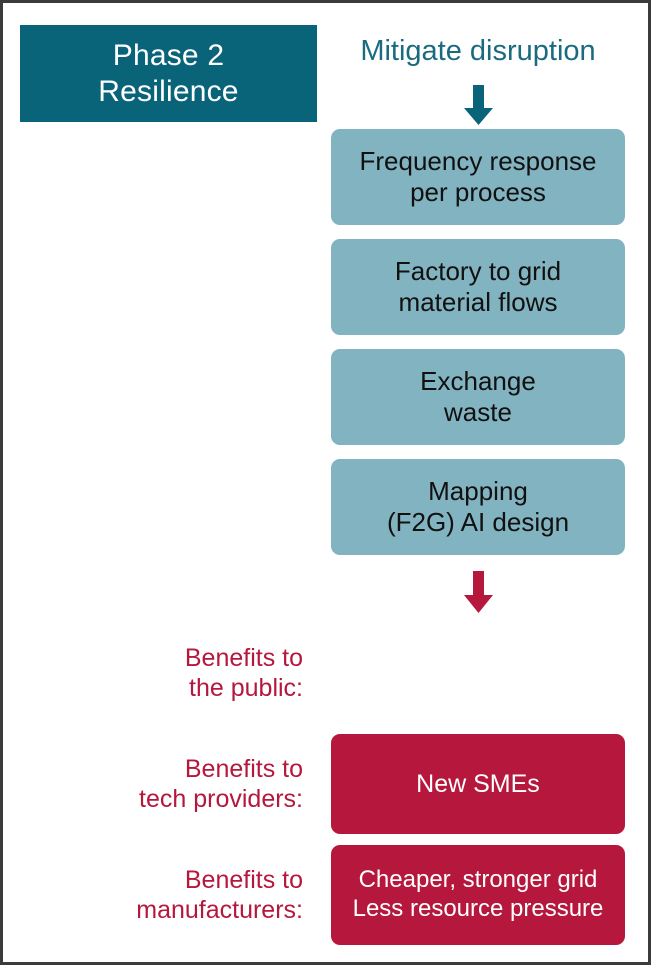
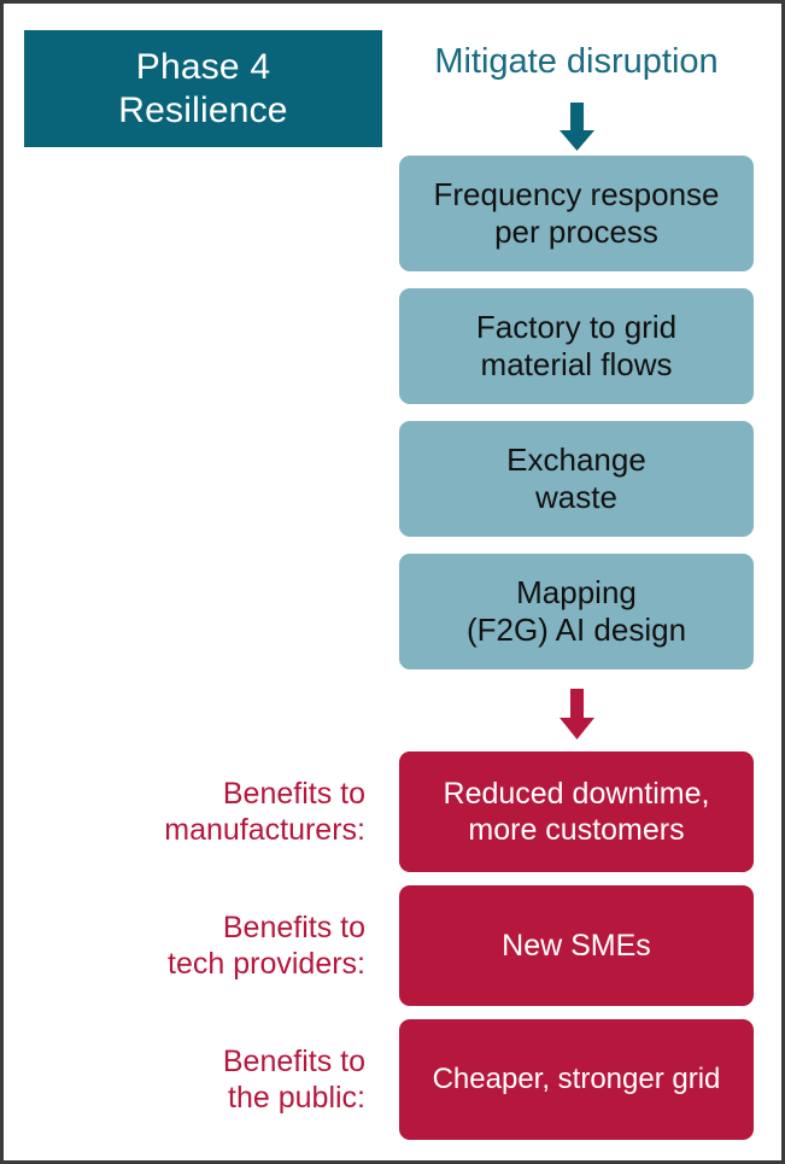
- Phase 2
+ Phase 4
  Resilience
  Mitigate disruption
  Frequency response
  per process
  Factory to grid
  material flows
  Exchange
  waste
  Mapping
  (F2G) AI design
  Benefits to
- the public:
+ manufacturers:
+ Reduced downtime,
+ more customers
  Benefits to
  tech providers:
  New SMEs
  Benefits to
- manufacturers:
+ the public:
  Cheaper, stronger grid
- Less resource pressure
